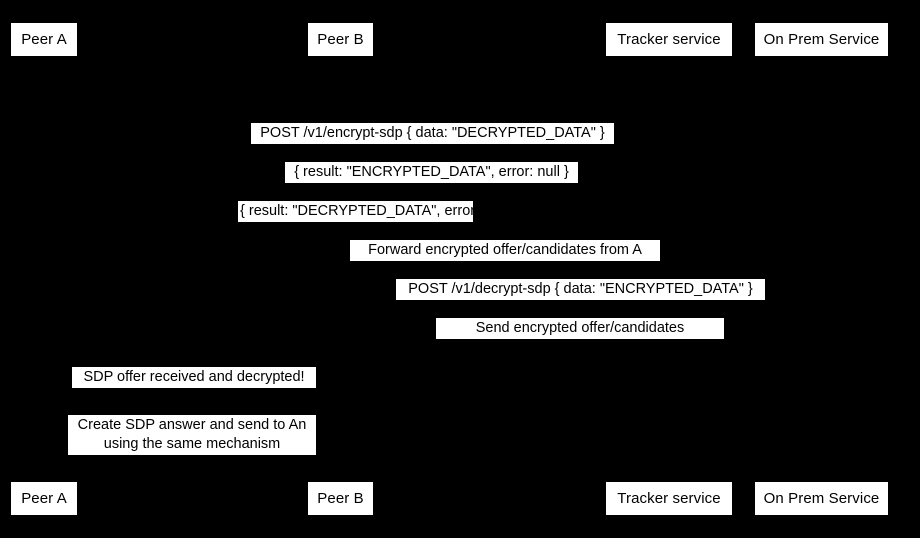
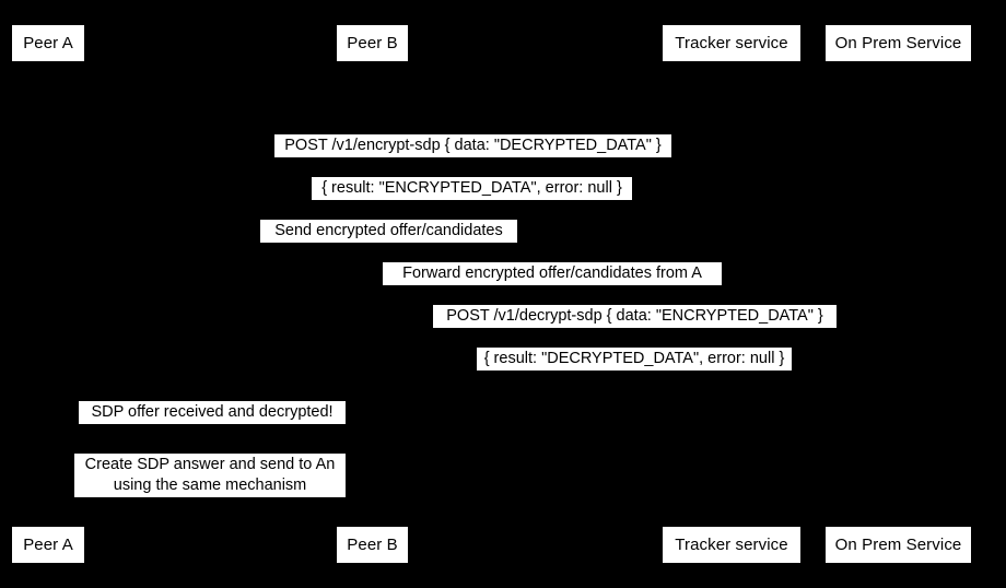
  Peer A
  Peer B
  Tracker service
  On Prem Service
  Peer A
  Peer B
  Tracker service
  On Prem Service
  POST /v1/encrypt-sdp { data: "DECRYPTED_DATA" }
  { result: "ENCRYPTED_DATA", error: null }
- { result: "DECRYPTED_DATA", error: null }
+ Send encrypted offer/candidates
  Forward encrypted offer/candidates from A
  POST /v1/decrypt-sdp { data: "ENCRYPTED_DATA" }
- Send encrypted offer/candidates
+ { result: "DECRYPTED_DATA", error: null }
  SDP offer received and decrypted!
  Create SDP answer and send to An using the same mechanism
